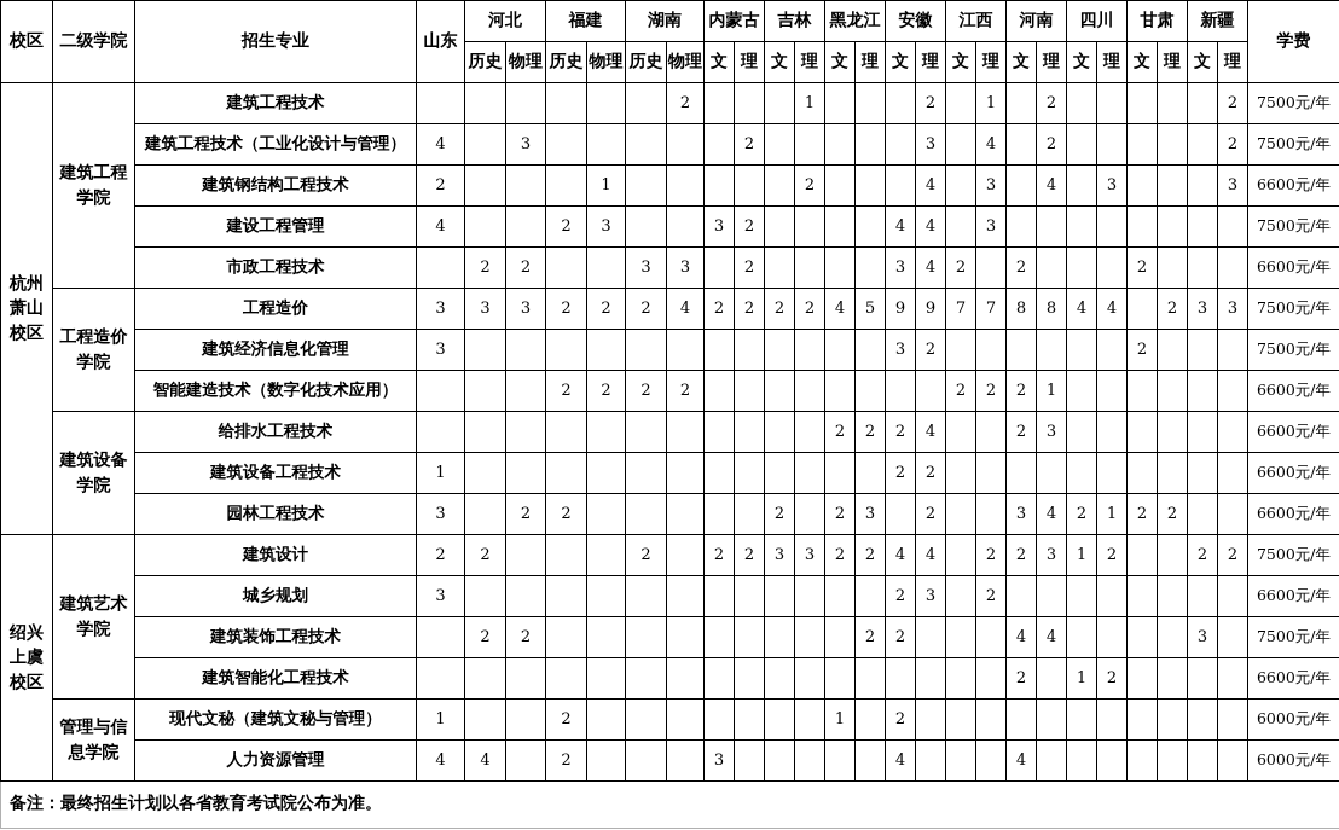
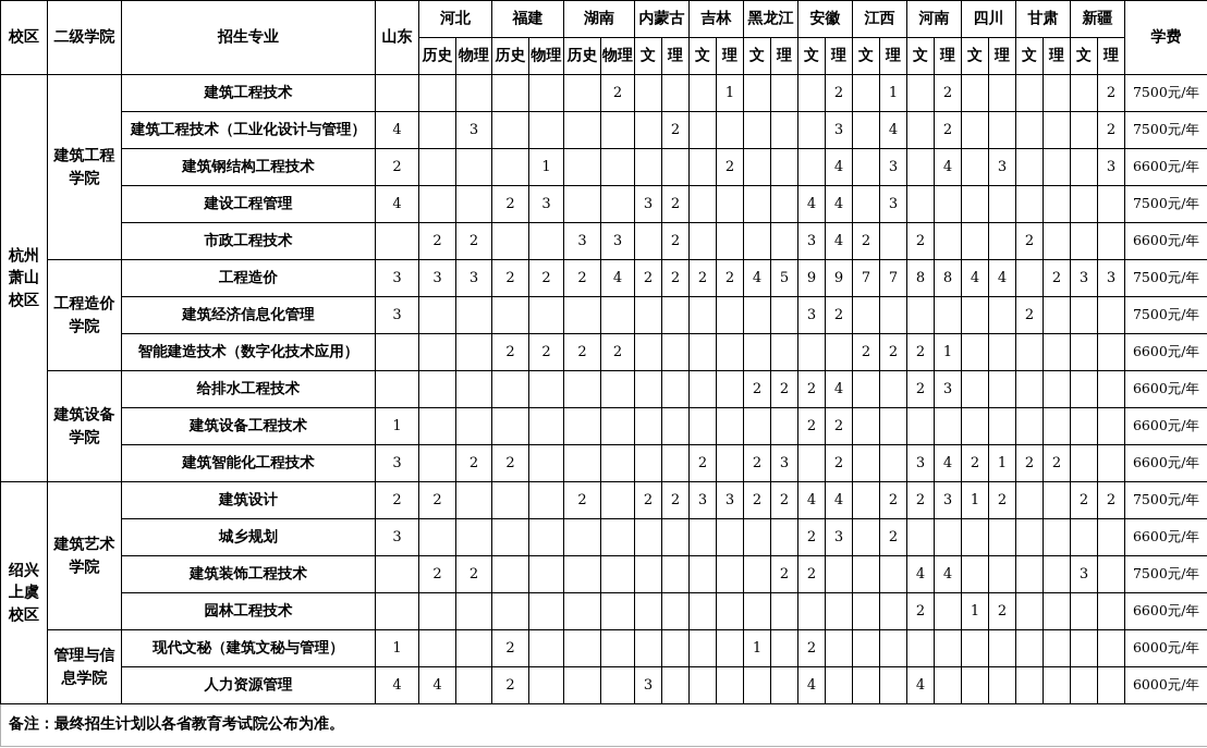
  校区	二级学院	招生专业	山东	河北	福建	湖南	内蒙古	吉林	黑龙江	安徽	江西	河南	四川	甘肃	新疆	学费
  历史	物理	历史	物理	历史	物理	文	理	文	理	文	理	文	理	文	理	文	理	文	理	文	理	文	理
  杭州萧山校区	建筑工程学院	建筑工程技术							2				1				2		1		2						2	7500元/年
  建筑工程技术（工业化设计与管理）	4		3						2						3		4		2						2	7500元/年
  建筑钢结构工程技术	2				1						2				4		3		4		3				3	6600元/年
  建设工程管理	4			2	3			3	2					4	4		3									7500元/年
  市政工程技术		2	2			3	3		2					3	4	2		2				2				6600元/年
  工程造价学院	工程造价	3	3	3	2	2	2	4	2	2	2	2	4	5	9	9	7	7	8	8	4	4		2	3	3	7500元/年
  建筑经济信息化管理	3													3	2							2				7500元/年
  智能建造技术（数字化技术应用）				2	2	2	2									2	2	2	1							6600元/年
  建筑设备学院	给排水工程技术												2	2	2	4			2	3							6600元/年
  建筑设备工程技术	1													2	2											6600元/年
- 园林工程技术	3		2	2						2		2	3		2			3	4	2	1	2	2			6600元/年
+ 建筑智能化工程技术	3		2	2						2		2	3		2			3	4	2	1	2	2			6600元/年
  绍兴上虞校区	建筑艺术学院	建筑设计	2	2				2		2	2	3	3	2	2	4	4		2	2	3	1	2			2	2	7500元/年
  城乡规划	3													2	3		2									6600元/年
  建筑装饰工程技术		2	2										2	2				4	4					3		7500元/年
- 建筑智能化工程技术																		2		1	2					6600元/年
+ 园林工程技术																		2		1	2					6600元/年
  管理与信息学院	现代文秘（建筑文秘与管理）	1			2								1		2												6000元/年
  人力资源管理	4	4		2				3						4				4								6000元/年
  备注：最终招生计划以各省教育考试院公布为准。
